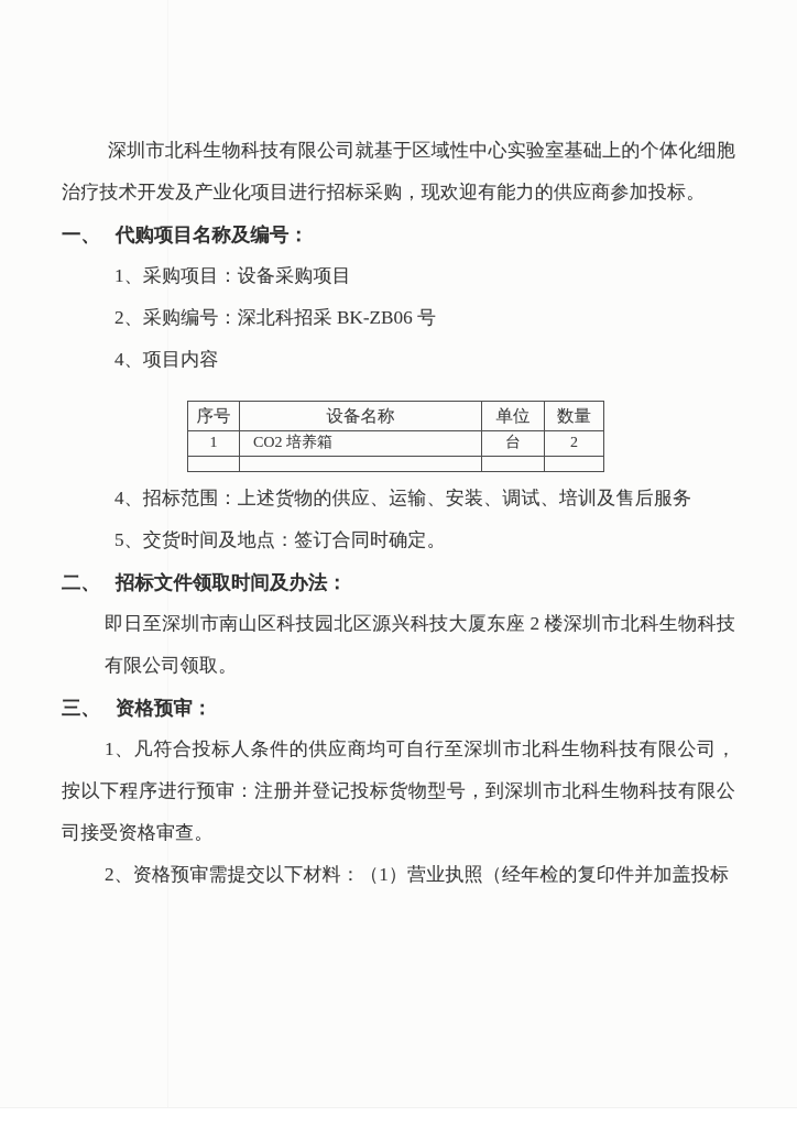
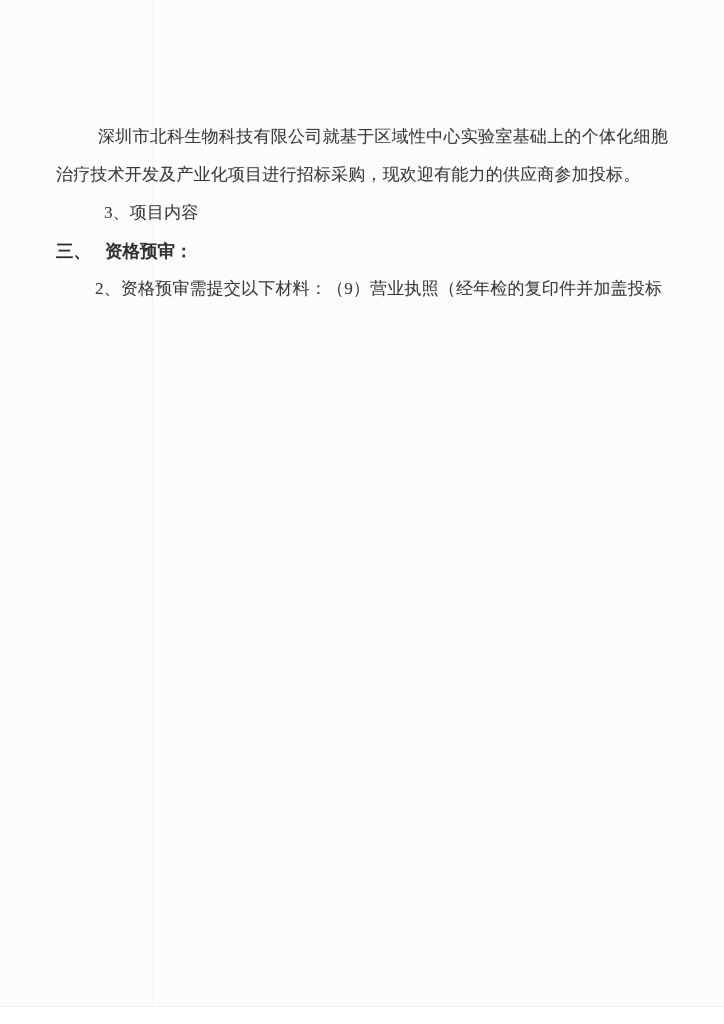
  深圳市北科生物科技有限公司就基于区域性中心实验室基础上的个体化细胞治疗技术开发及产业化项目进行招标采购，现欢迎有能力的供应商参加投标。
- 一、 代购项目名称及编号：
- 1、采购项目：设备采购项目
- 2、采购编号：深北科招采 BK-ZB06 号
- 4、项目内容
+ 3、项目内容
- 序号	设备名称	单位	数量
- 1	CO2 培养箱	台	2
- 4、招标范围：上述货物的供应、运输、安装、调试、培训及售后服务
- 5、交货时间及地点：签订合同时确定。
- 二、 招标文件领取时间及办法：
- 即日至深圳市南山区科技园北区源兴科技大厦东座 2 楼深圳市北科生物科技有限公司领取。
  三、 资格预审：
- 1、凡符合投标人条件的供应商均可自行至深圳市北科生物科技有限公司，按以下程序进行预审：注册并登记投标货物型号，到深圳市北科生物科技有限公司接受资格审查。
- 2、资格预审需提交以下材料：（1）营业执照（经年检的复印件并加盖投标
+ 2、资格预审需提交以下材料：（9）营业执照（经年检的复印件并加盖投标
